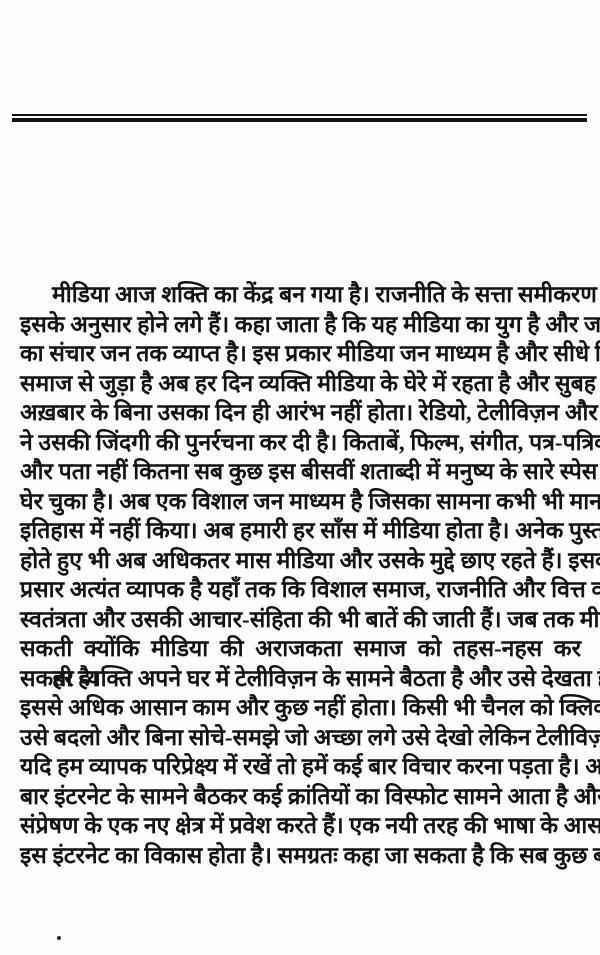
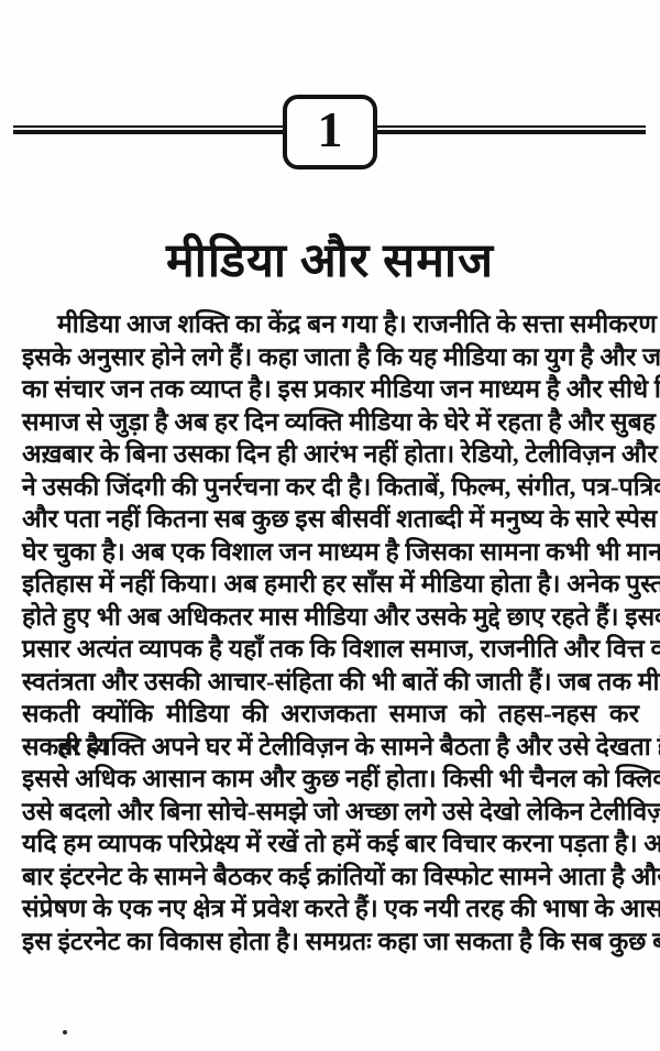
+ 1
+ मीडिया और समाज
  मीडिया आज शक्ति का केंद्र बन गया है। राजनीति के सत्ता समीकरण
  इसके अनुसार होने लगे हैं। कहा जाता है कि यह मीडिया का युग है और ज
  का संचार जन तक व्याप्त है। इस प्रकार मीडिया जन माध्यम है और सीधे
  समाज से जुड़ा है अब हर दिन व्यक्ति मीडिया के घेरे में रहता है और सुबह
  अख़बार के बिना उसका दिन ही आरंभ नहीं होता। रेडियो, टेलीविज़न और
  ने उसकी जिंदगी की पुनर्रचना कर दी है। किताबें, फिल्म, संगीत, पत्र-पत्रि
  और पता नहीं कितना सब कुछ इस बीसवीं शताब्दी में मनुष्य के सारे स्पेस
  घेर चुका है। अब एक विशाल जन माध्यम है जिसका सामना कभी भी मान
  इतिहास में नहीं किया। अब हमारी हर साँस में मीडिया होता है। अनेक पुस्त
  होते हुए भी अब अधिकतर मास मीडिया और उसके मुद्दे छाए रहते हैं। इस
  प्रसार अत्यंत व्यापक है यहाँ तक कि विशाल समाज, राजनीति और वित्त
  स्वतंत्रता और उसकी आचार-संहिता की भी बातें की जाती हैं। जब तक मी
  सकती क्योंकि मीडिया की अराजकता समाज को तहस-नहस कर सकती है।
  हर व्यक्ति अपने घर में टेलीविज़न के सामने बैठता है और उसे देखता
  इससे अधिक आसान काम और कुछ नहीं होता। किसी भी चैनल को क्लि
  उसे बदलो और बिना सोचे-समझे जो अच्छा लगे उसे देखो लेकिन टेलीविज़
  यदि हम व्यापक परिप्रेक्ष्य में रखें तो हमें कई बार विचार करना पड़ता है। अ
  बार इंटरनेट के सामने बैठकर कई क्रांतियों का विस्फोट सामने आता है औ
  संप्रेषण के एक नए क्षेत्र में प्रवेश करते हैं। एक नयी तरह की भाषा के आस
  इस इंटरनेट का विकास होता है। समग्रतः कहा जा सकता है कि सब कुछ
